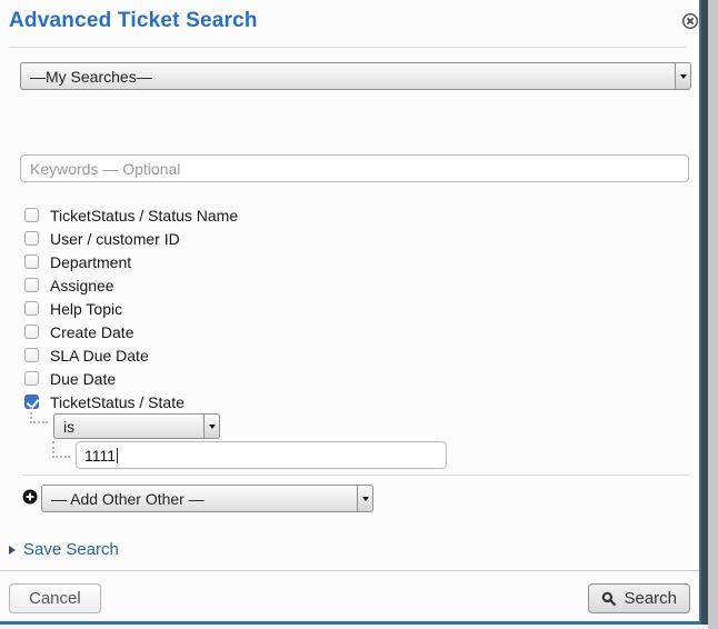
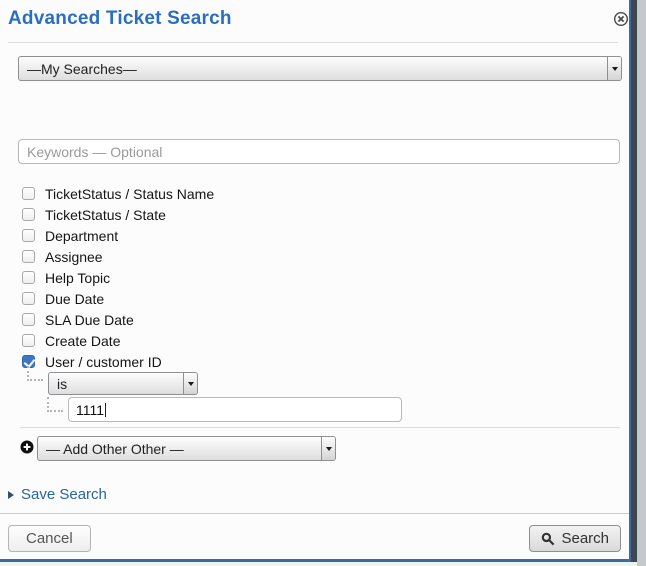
  Advanced Ticket Search
  —My Searches—
  Keywords — Optional
  TicketStatus / Status Name
- User / customer ID
+ TicketStatus / State
  Department
  Assignee
  Help Topic
- Create Date
+ Due Date
  SLA Due Date
- Due Date
+ Create Date
- TicketStatus / State
+ User / customer ID
  is
  1111
  — Add Other Other —
  Save Search
  Cancel
  Search
